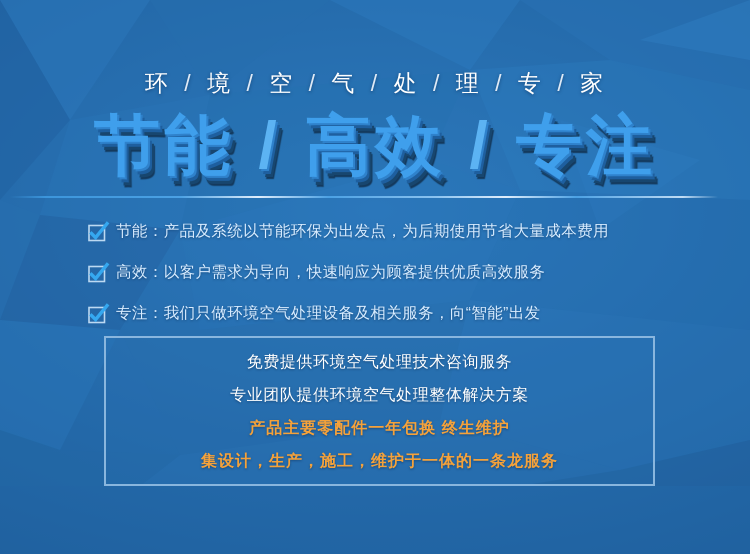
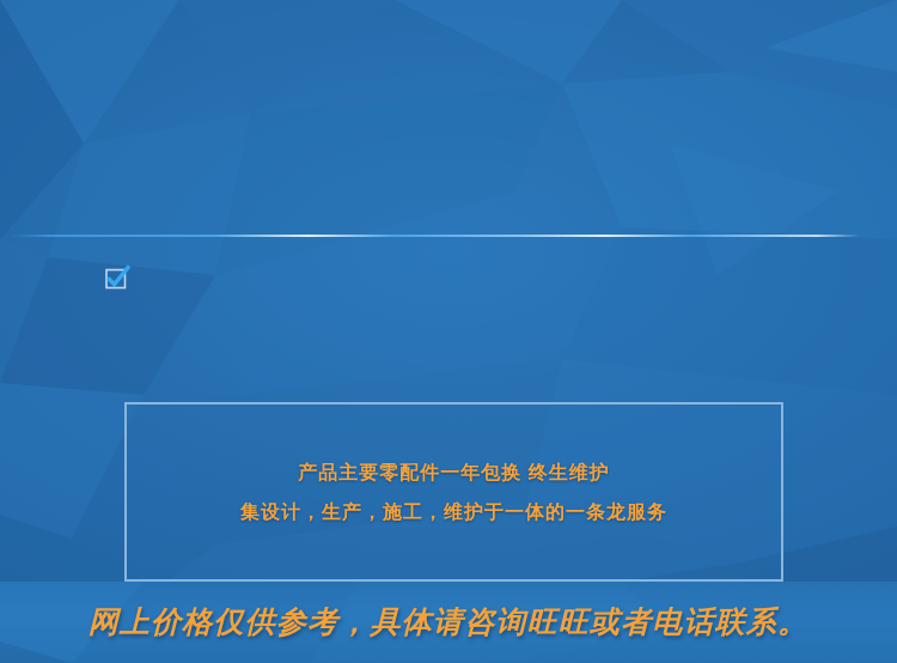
- 环 / 境 / 空 / 气 / 处 / 理 / 专 / 家
- 节能 / 高效 / 专注
- 节能：产品及系统以节能环保为出发点，为后期使用节省大量成本费用
- 高效：以客户需求为导向，快速响应为顾客提供优质高效服务
- 专注：我们只做环境空气处理设备及相关服务，向“智能”出发
- 免费提供环境空气处理技术咨询服务
- 专业团队提供环境空气处理整体解决方案
  产品主要零配件一年包换 终生维护
  集设计，生产，施工，维护于一体的一条龙服务
+ 网上价格仅供参考，具体请咨询旺旺或者电话联系。
